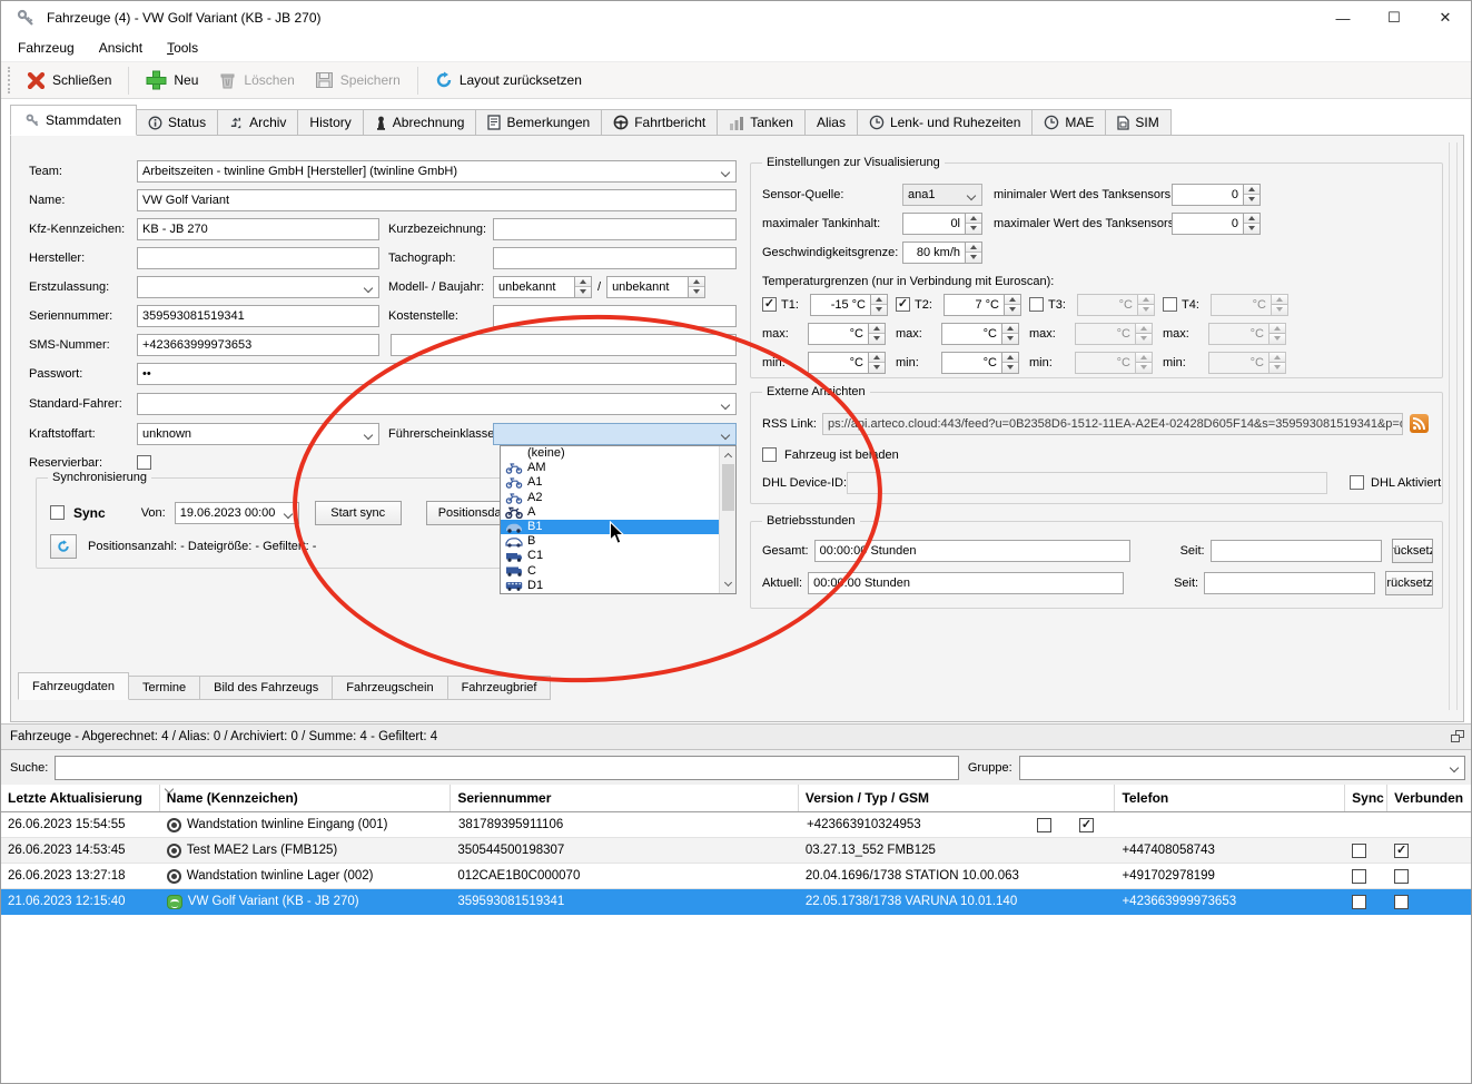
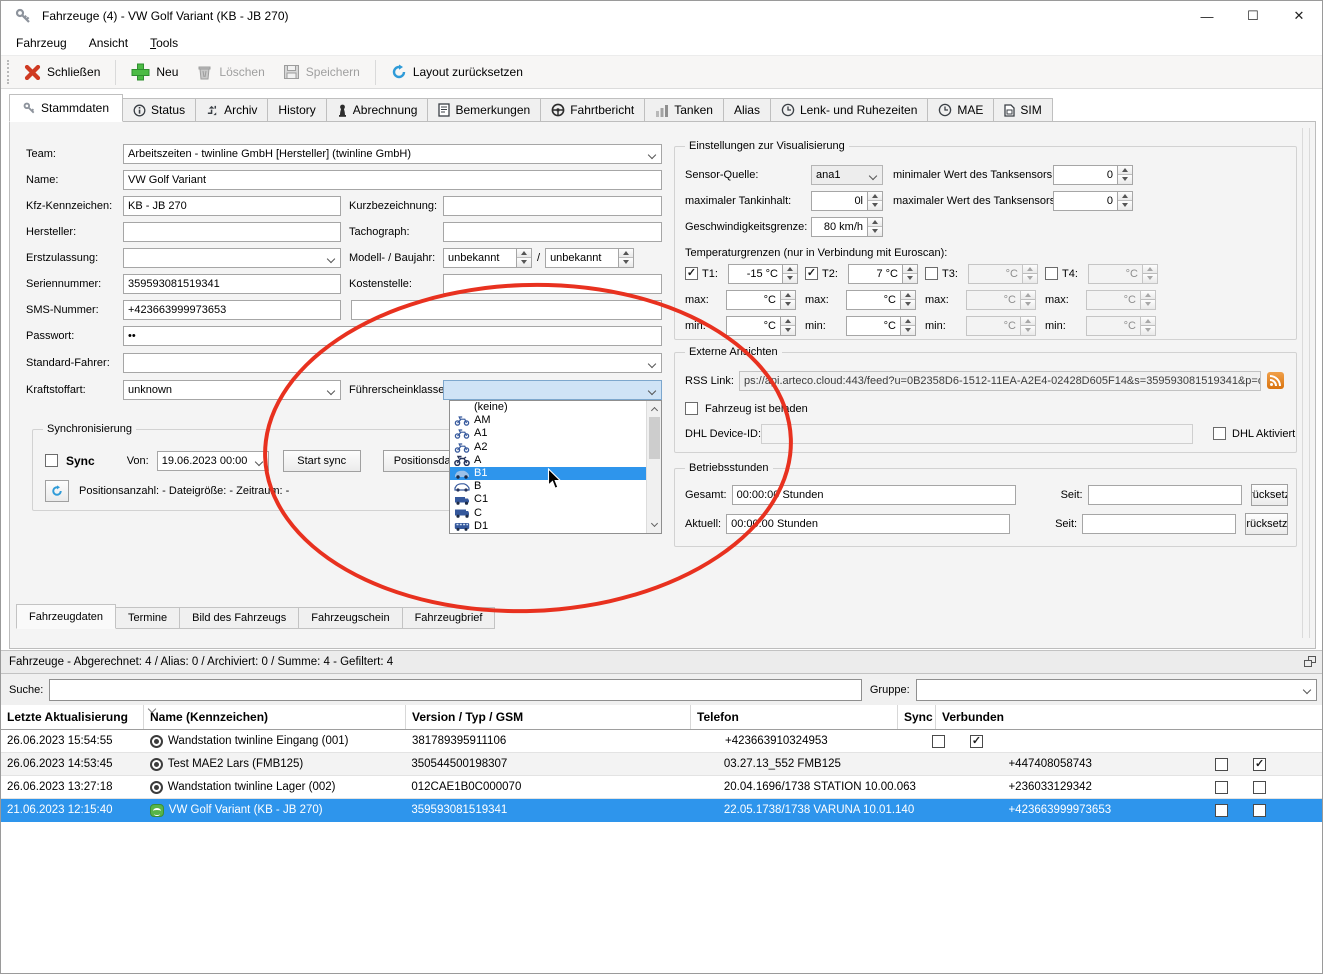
  Fahrzeuge (4) - VW Golf Variant (KB - JB 270)
  —
  ☐
  ✕
  Fahrzeug
  Ansicht
  Tools
  Schließen
  Neu
  Löschen
  Speichern
  Layout zurücksetzen
  Stammdaten
  Status
  Archiv
  History
  Abrechnung
  Bemerkungen
  Fahrtbericht
  Tanken
  Alias
  Lenk- und Ruhezeiten
  MAE
  SIM
  Team:
  Arbeitszeiten - twinline GmbH [Hersteller] (twinline GmbH)
  Name:
  VW Golf Variant
  Kfz-Kennzeichen:
  KB - JB 270
  Kurzbezeichnung:
  Hersteller:
  Tachograph:
  Erstzulassung:
  Modell- / Baujahr:
  unbekannt
  /
  unbekannt
  Seriennummer:
  359593081519341
  Kostenstelle:
  SMS-Nummer:
  +423663999973653
  Passwort:
  ••
  Standard-Fahrer:
  Kraftstoffart:
  unknown
  Führerscheinklasse
- Reservierbar:
  Synchronisierung
  Sync
  Von:
  19.06.2023 00:00
  Start sync
- Positionsanzahl: - Dateigröße: - Gefiltert: -
+ Positionsanzahl: - Dateigröße: - Zeitraum: -
  Einstellungen zur Visualisierung
  Sensor-Quelle:
  ana1
  minimaler Wert des Tanksensors
  0
  maximaler Tankinhalt:
  0l
  maximaler Wert des Tanksensor
  0
  Geschwindigkeitsgrenze:
  80 km/h
  Temperaturgrenzen (nur in Verbindung mit Euroscan):
  T1:
  -15 °C
  T2:
  7 °C
  T3:
  °C
  T4:
  °C
  max:
  °C
  max:
  °C
  max:
  °C
  max:
  °C
  min:
  °C
  min:
  °C
  min:
  °C
  min:
  °C
  Externe Ansichten
  RSS Link:
  ps://api.arteco.cloud:443/feed?u=0B2358D6-1512-11EA-A2E4-02428D605F14&s=359593081519341&p=o
  Fahrzeug ist beladen
  DHL Device-ID
  DHL Aktiviert
  Betriebsstunden
  Gesamt:
  00:00:00 Stunden
  Seit:
  Aktuell:
  00:00:00 Stunden
  Seit:
  Fahrzeugdaten
  Termine
  Bild des Fahrzeugs
  Fahrzeugschein
  Fahrzeugbrief
  (keine)
  AM
  A1
  A2
  A
  B1
  B
  C1
  C
  D1
  Fahrzeuge - Abgerechnet: 4 / Alias: 0 / Archiviert: 0 / Summe: 4 - Gefiltert: 4
  Suche:
  Gruppe:
  Letzte Aktualisierung
  Name (Kennzeichen)
- Seriennummer
  Version / Typ / GSM
  Telefon
  Sync
  Verbunden
  26.06.2023 15:54:55
  Wandstation twinline Eingang (001)
  381789395911106
  +423663910324953
  26.06.2023 14:53:45
  Test MAE2 Lars (FMB125)
  350544500198307
  03.27.13_552 FMB125
  +447408058743
  26.06.2023 13:27:18
  Wandstation twinline Lager (002)
  012CAE1B0C000070
  20.04.1696/1738 STATION 10.00.063
- +491702978199
+ +236033129342
  21.06.2023 12:15:40
  VW Golf Variant (KB - JB 270)
  359593081519341
  22.05.1738/1738 VARUNA 10.01.140
  +423663999973653
